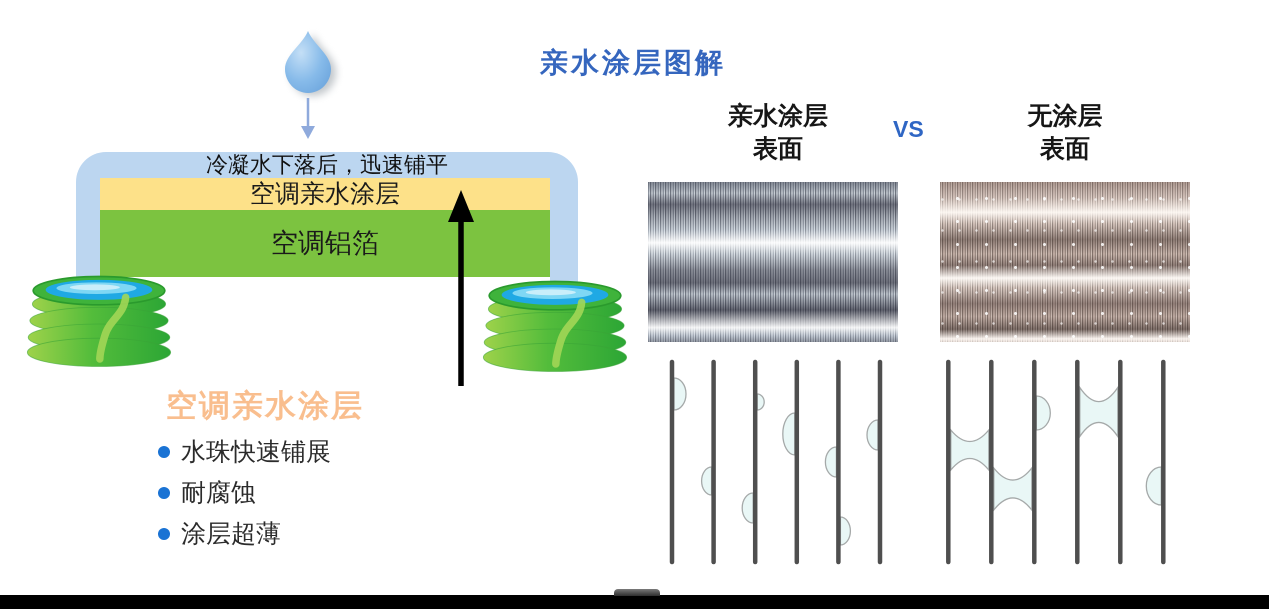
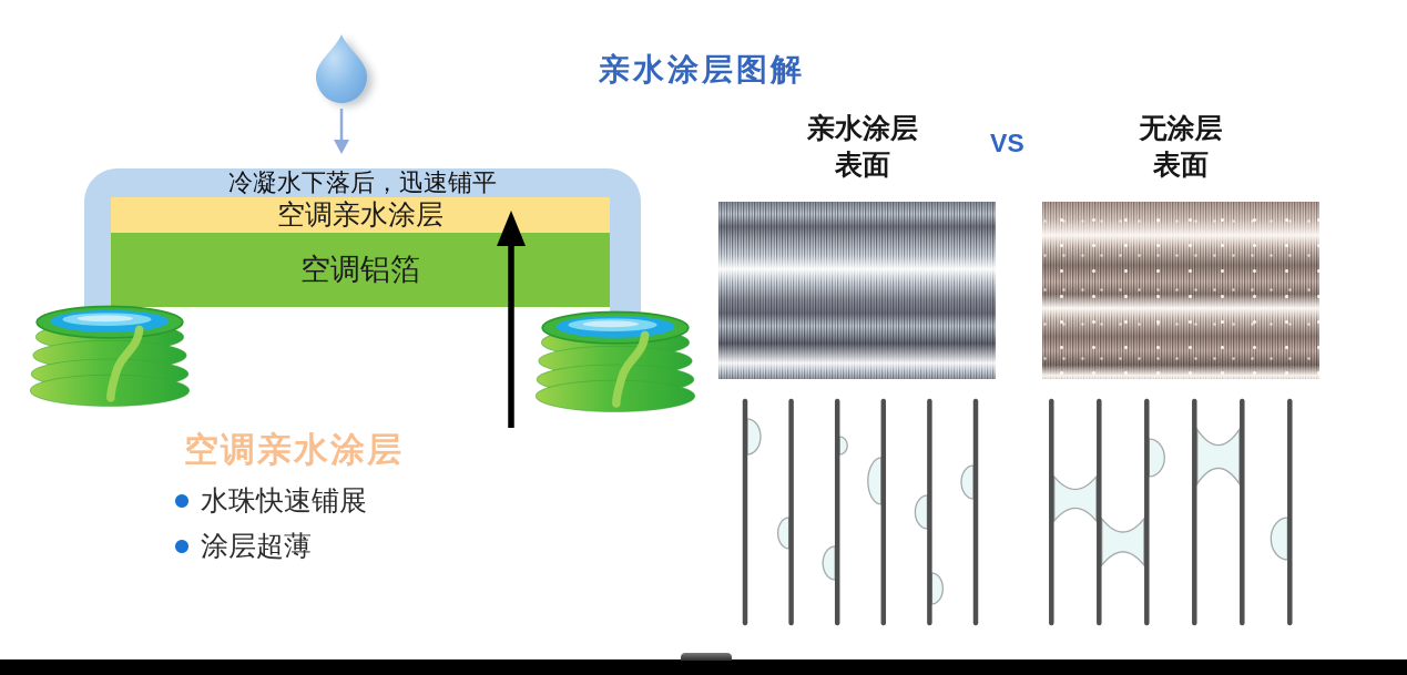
  亲水涂层图解
  空调亲水涂层
  空调铝箔
  冷凝水下落后，迅速铺平
  空调亲水涂层
  水珠快速铺展
- 耐腐蚀
  涂层超薄
  亲水涂层
  表面
  VS
  无涂层
  表面
